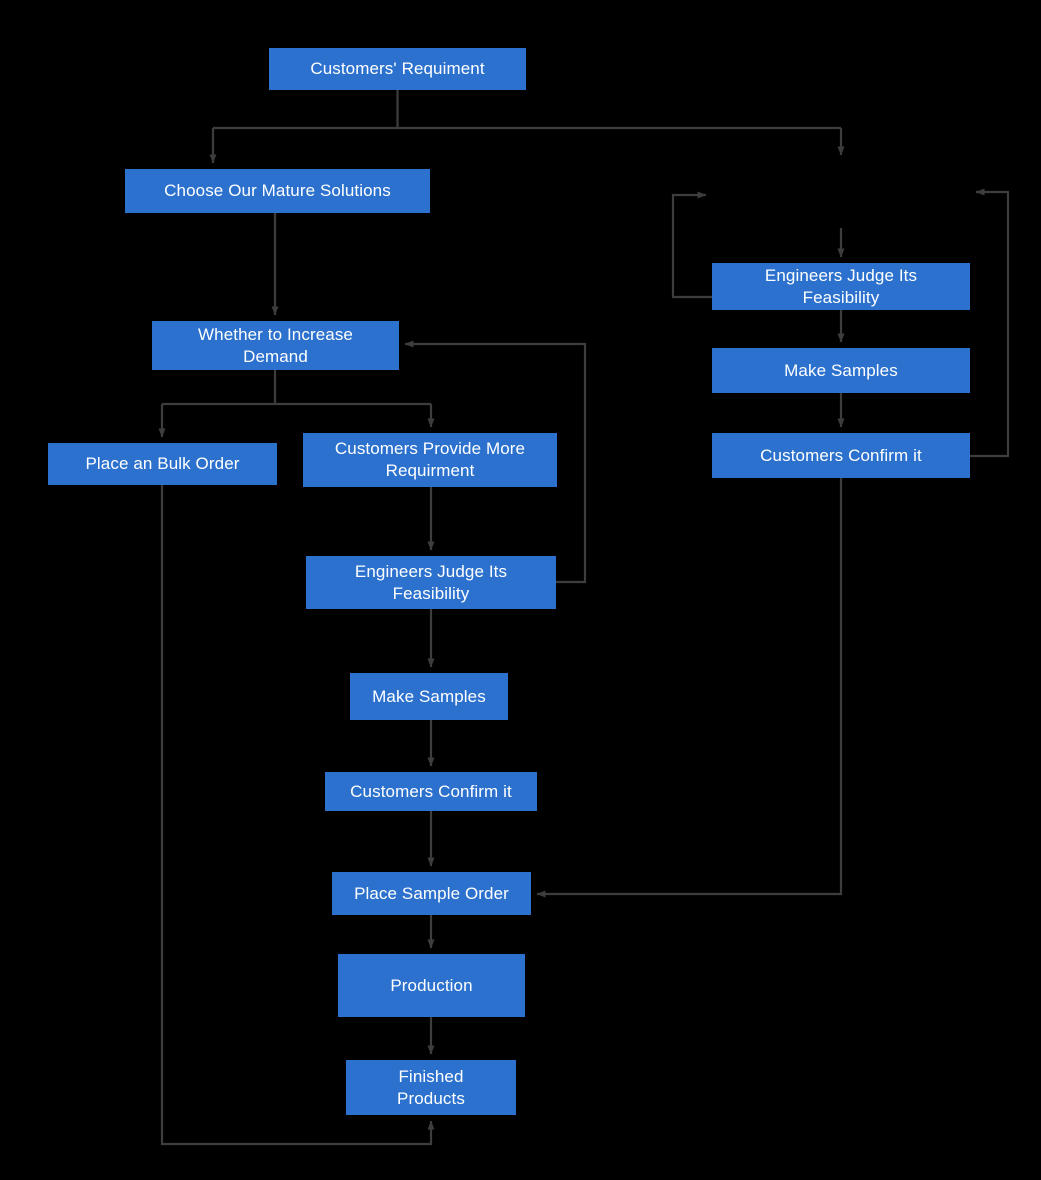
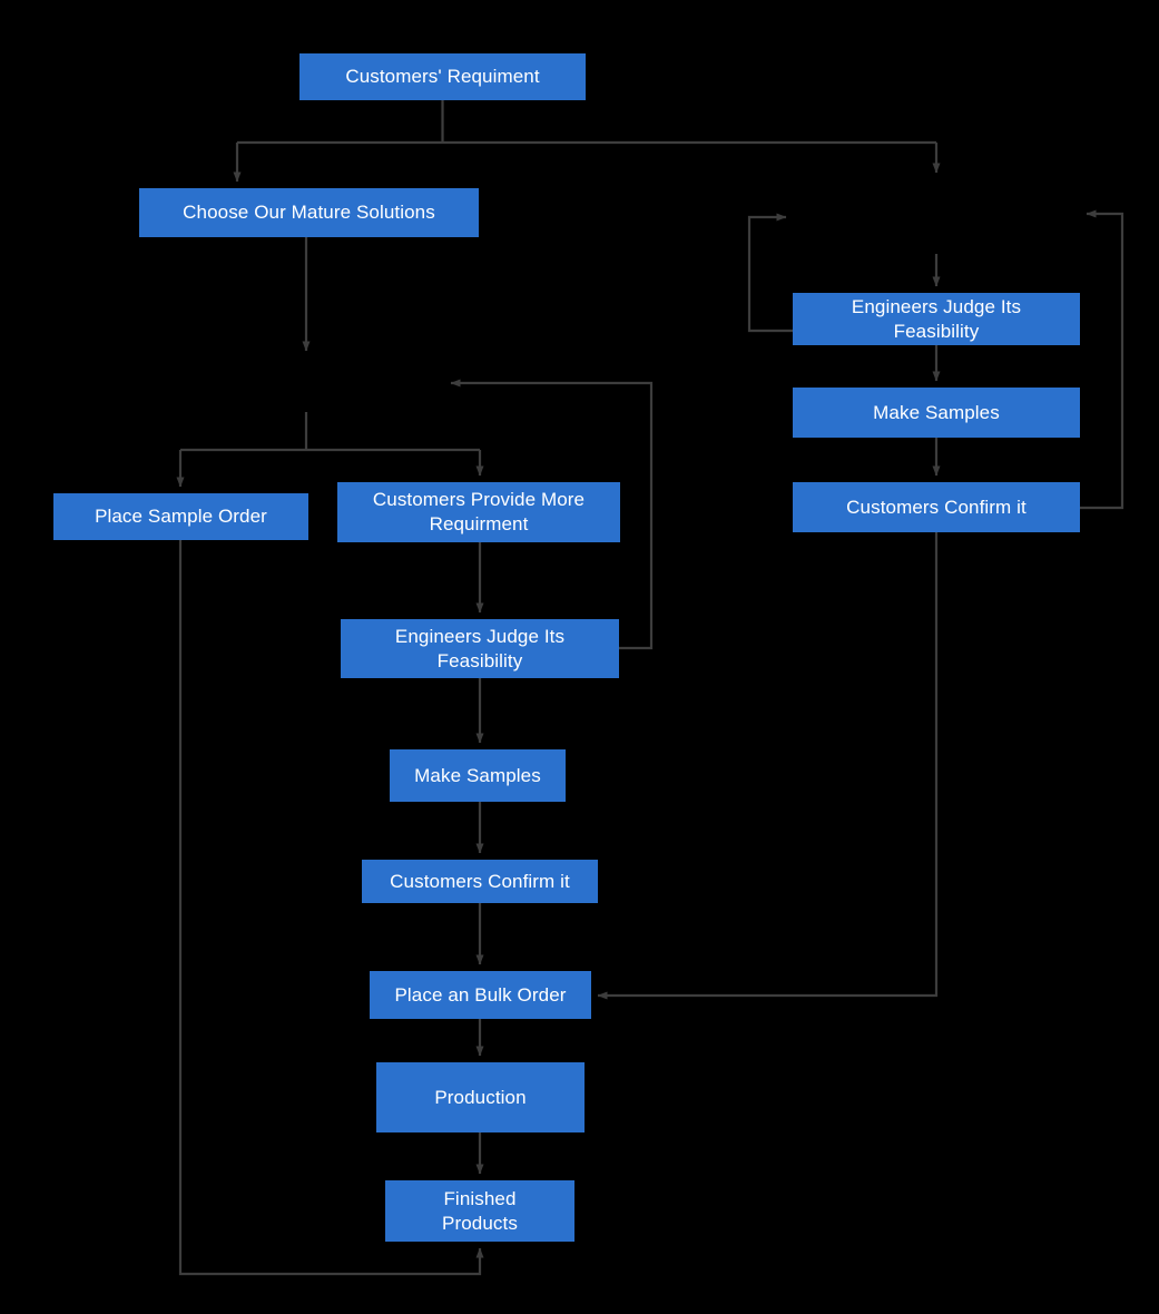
  Customers' Requiment
  Choose Our Mature Solutions
  Engineers Judge Its
  Feasibility
  Make Samples
  Customers Confirm it
- Whether to Increase
- Demand
- Place an Bulk Order
+ Place Sample Order
  Customers Provide More
  Requirment
  Engineers Judge Its
  Feasibility
  Make Samples
  Customers Confirm it
- Place Sample Order
+ Place an Bulk Order
  Production
  Finished
  Products
